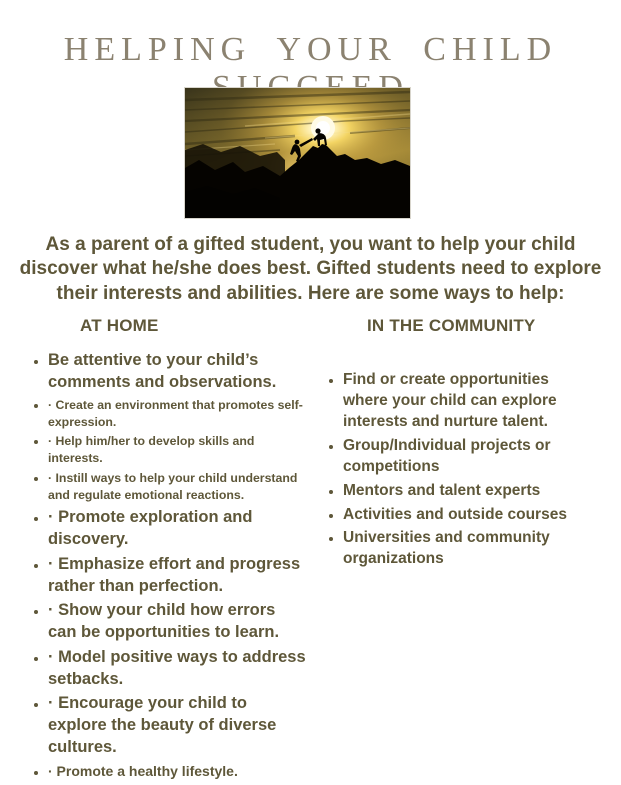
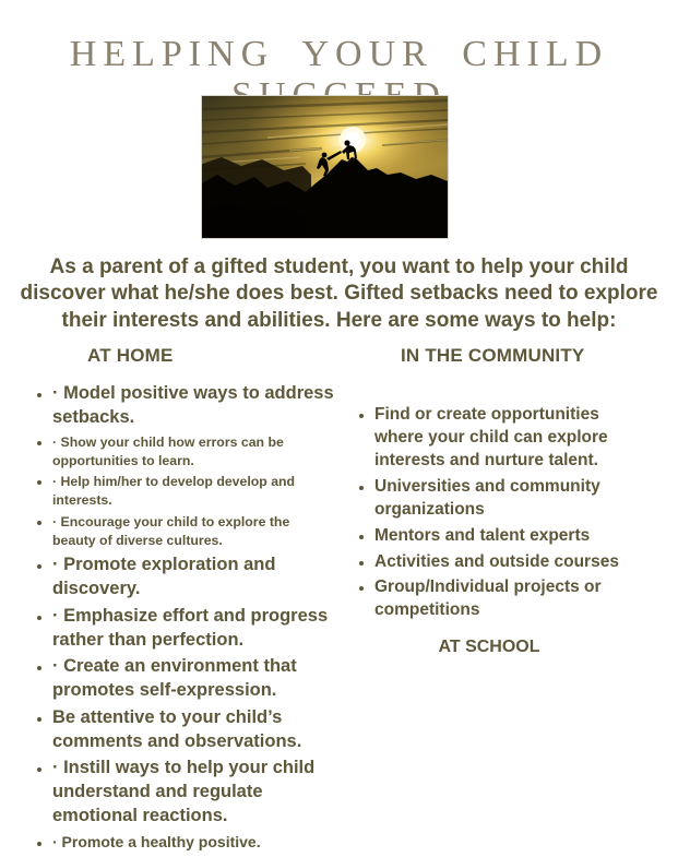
  HELPING YOUR CHILD SUCCEED
- As a parent of a gifted student, you want to help your child discover what he/she does best. Gifted students need to explore their interests and abilities. Here are some ways to help:
+ As a parent of a gifted student, you want to help your child discover what he/she does best. Gifted setbacks need to explore their interests and abilities. Here are some ways to help:
  AT HOME
- Be attentive to your child’s comments and observations.
+ · Model positive ways to address setbacks.
- · Create an environment that promotes self-expression.
+ · Show your child how errors can be opportunities to learn.
- · Help him/her to develop skills and interests.
+ · Help him/her to develop develop and interests.
- · Instill ways to help your child understand and regulate emotional reactions.
+ · Encourage your child to explore the beauty of diverse cultures.
  · Promote exploration and discovery.
  · Emphasize effort and progress rather than perfection.
- · Show your child how errors can be opportunities to learn.
+ · Create an environment that promotes self-expression.
- · Model positive ways to address setbacks.
+ Be attentive to your child’s comments and observations.
- · Encourage your child to explore the beauty of diverse cultures.
+ · Instill ways to help your child understand and regulate emotional reactions.
- · Promote a healthy lifestyle.
+ · Promote a healthy positive.
  IN THE COMMUNITY
  Find or create opportunities where your child can explore interests and nurture talent.
- Group/Individual projects or competitions
+ Universities and community organizations
  Mentors and talent experts
  Activities and outside courses
- Universities and community organizations
+ Group/Individual projects or competitions
+ AT SCHOOL
